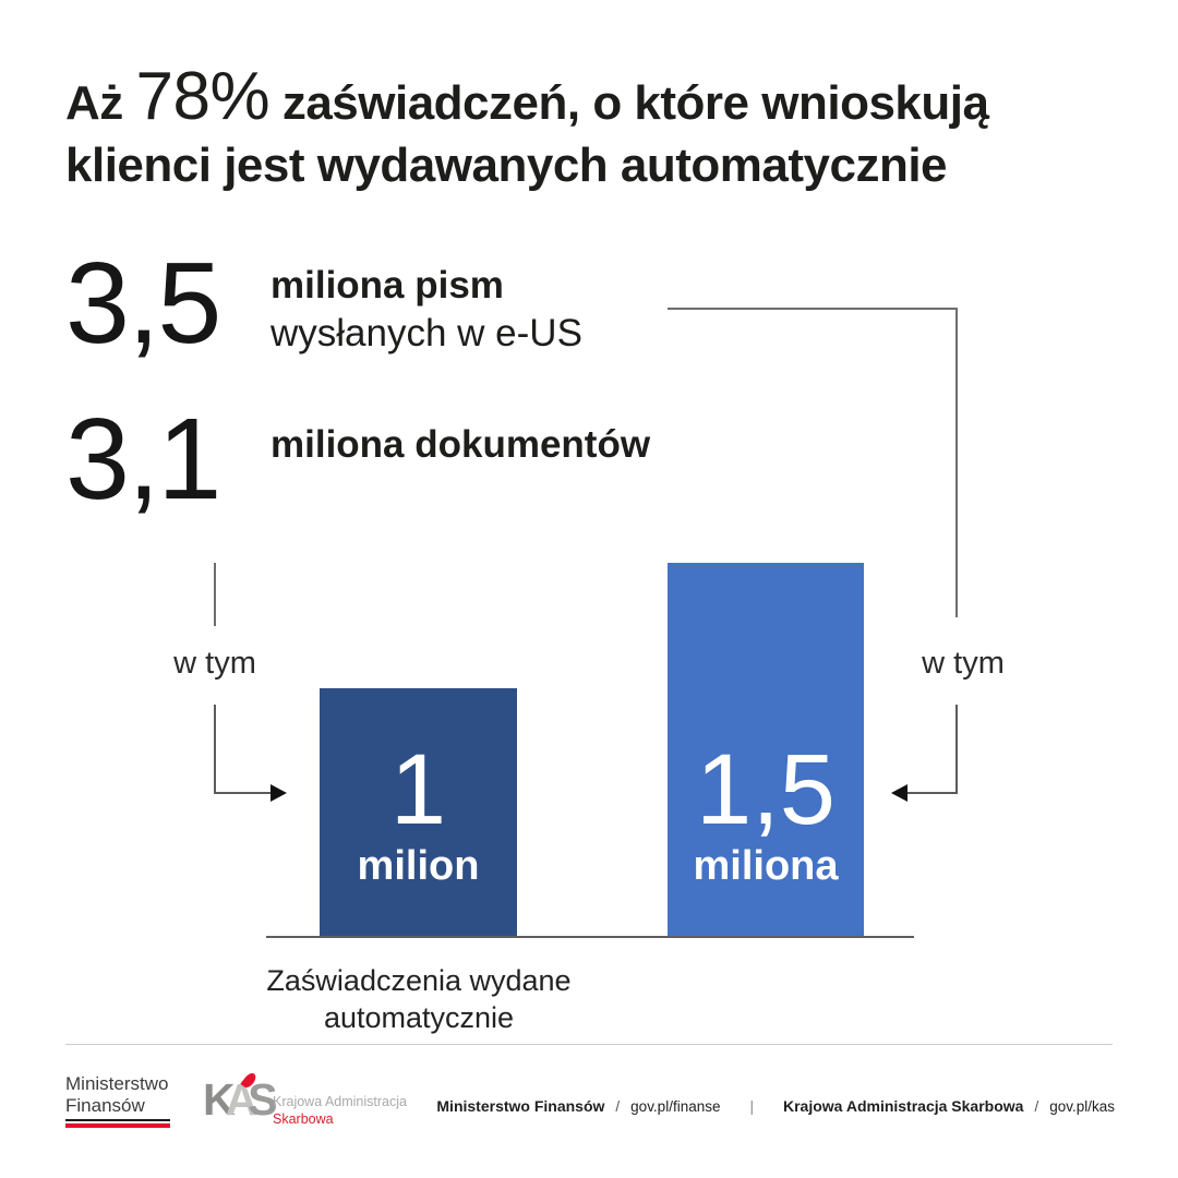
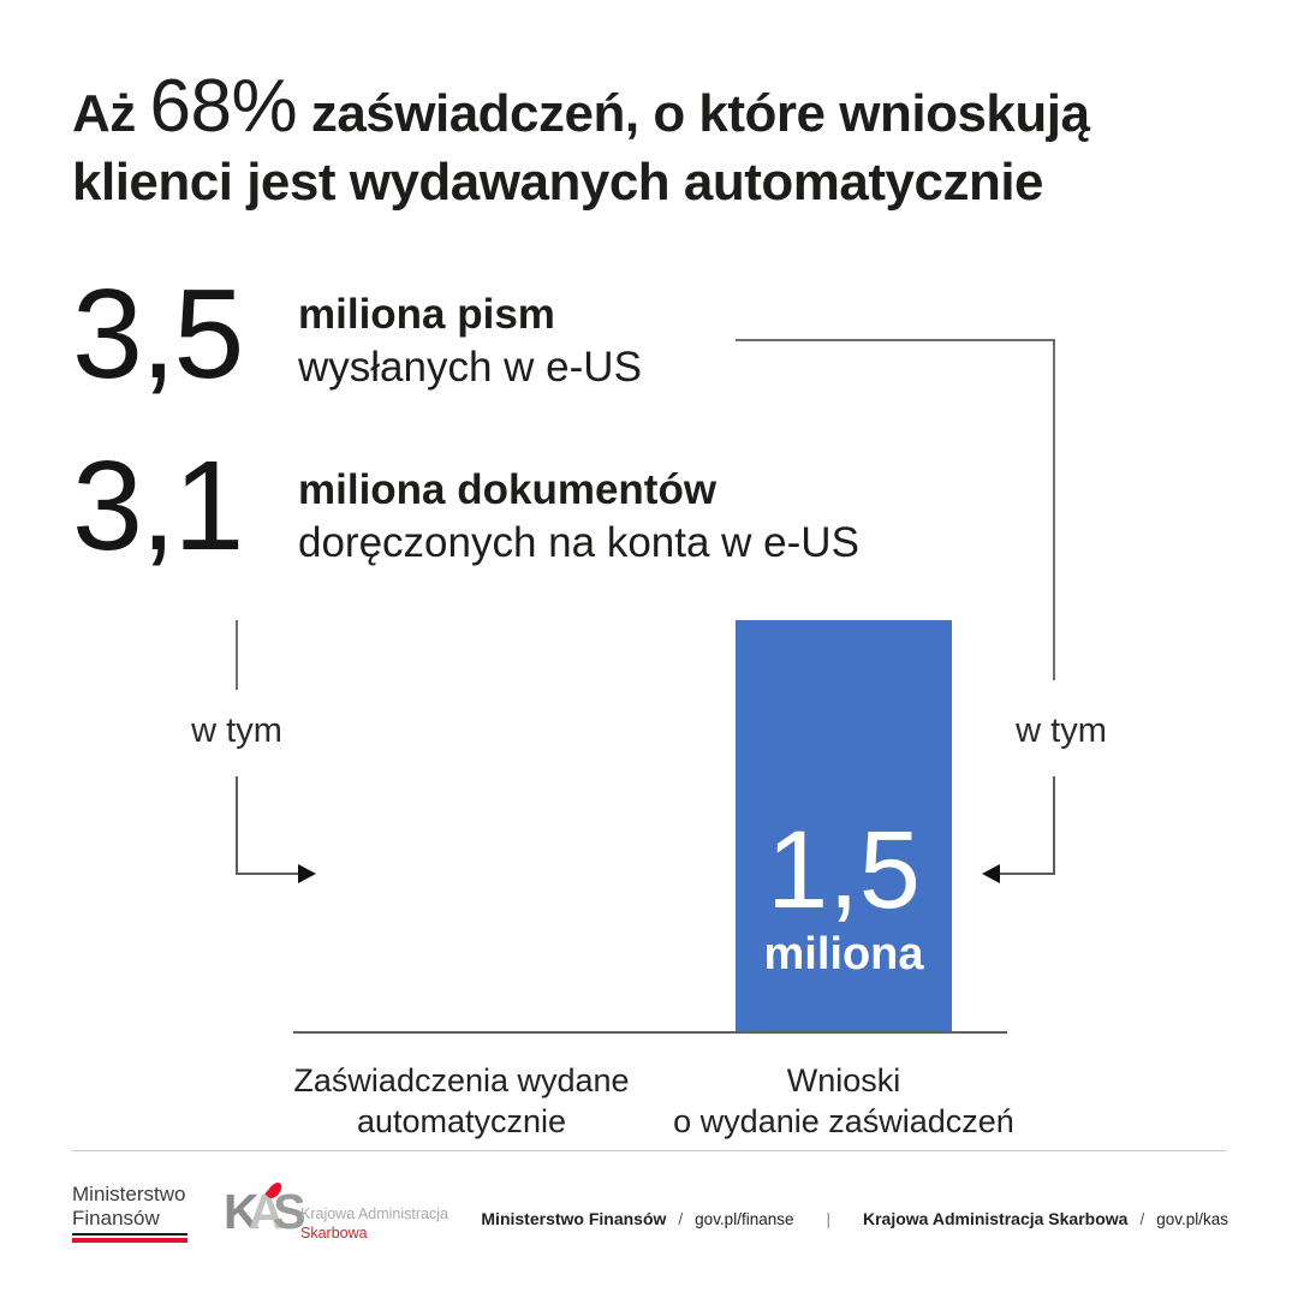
- Aż 78% zaświadczeń, o które wnioskują
+ Aż 68% zaświadczeń, o które wnioskują
  klienci jest wydawanych automatycznie
  3,5
  miliona pism
  wysłanych w e-US
  3,1
  miliona dokumentów
+ doręczonych na konta w e-US
  w tym
  w tym
- 1
- milion
  1,5
  miliona
  Zaświadczenia wydane
  automatycznie
+ Wnioski
+ o wydanie zaświadczeń
  Ministerstwo
  Finansów
  KAS
  Krajowa Administracja
  Skarbowa
  Ministerstwo Finansów
  /
  gov.pl/finanse
  |
  Krajowa Administracja Skarbowa
  /
  gov.pl/kas
